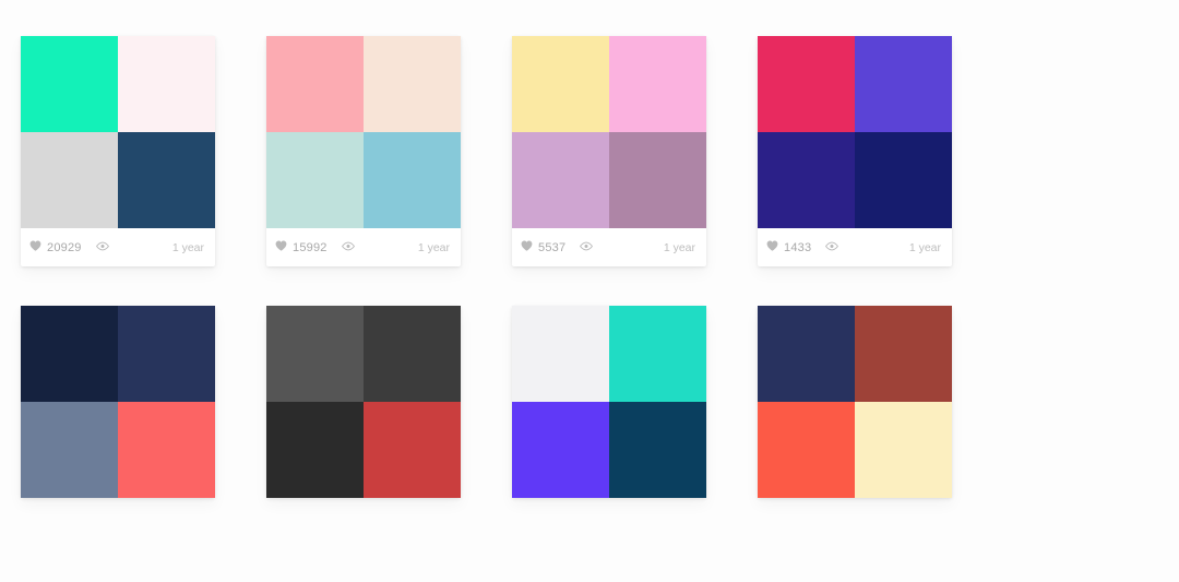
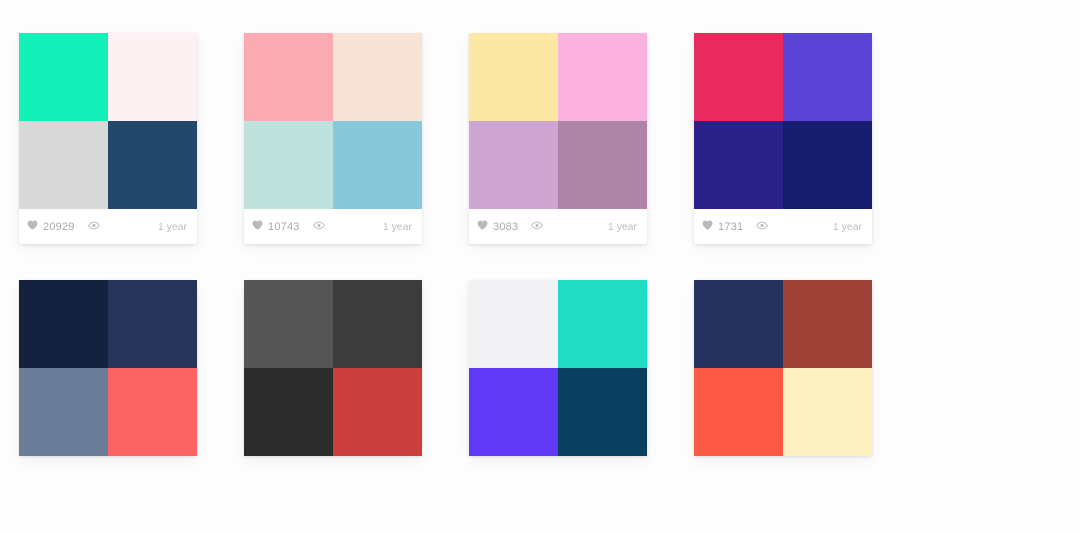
  20929
  1 year
- 15992
+ 10743
  1 year
- 5537
+ 3083
  1 year
- 1433
+ 1731
  1 year
